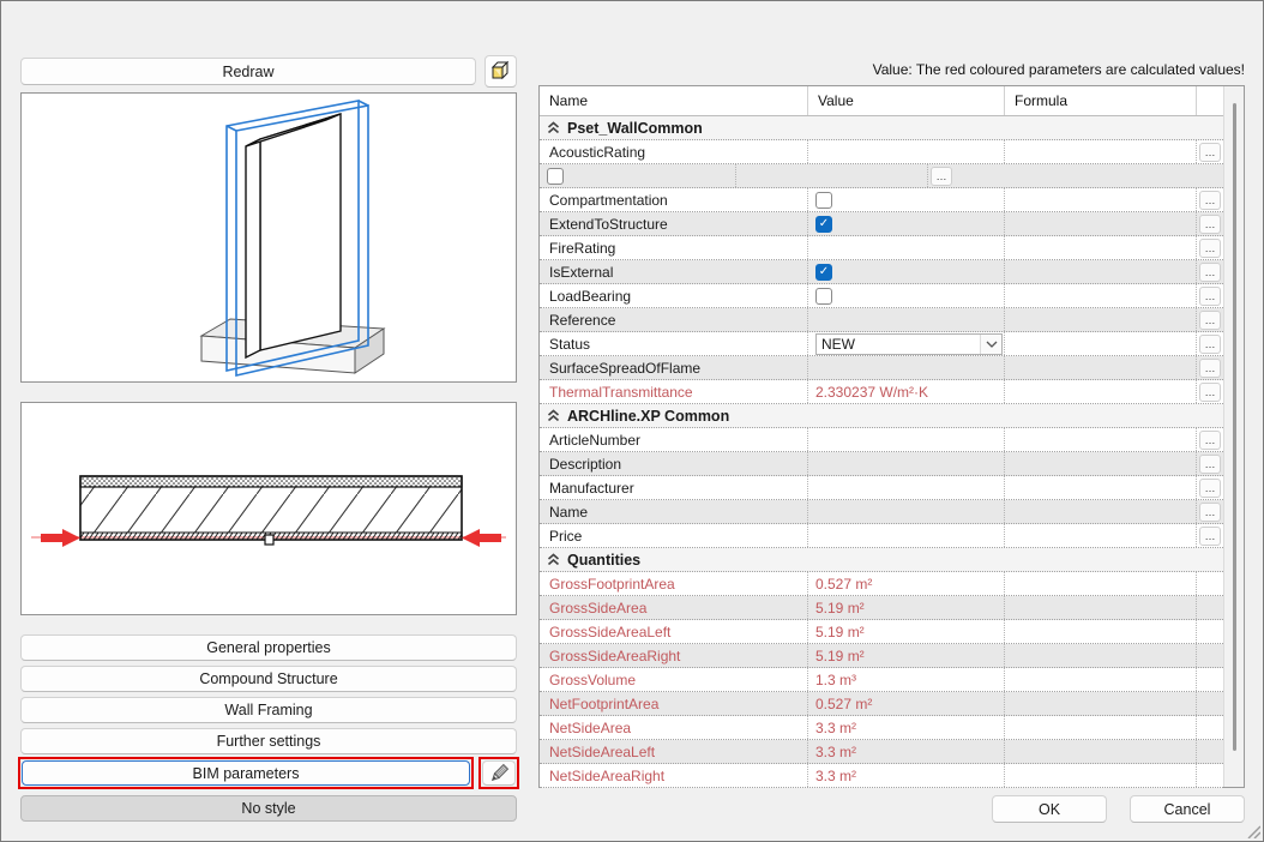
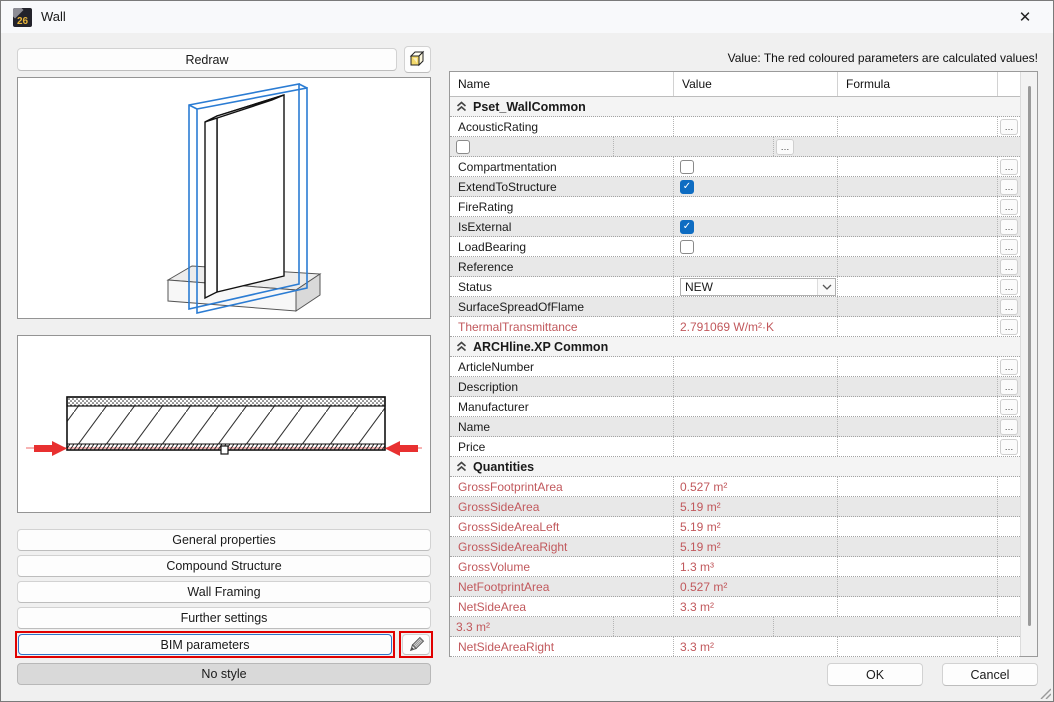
+ 26
+ Wall
+ ✕
  Redraw
  General properties
  Compound Structure
  Wall Framing
  Further settings
  BIM parameters
  No style
  Value: The red coloured parameters are calculated values!
  Name
  Value
  Formula
  Pset_WallCommon
  AcousticRating
  …
  …
  Compartmentation
  …
  ExtendToStructure
  ✓
  …
  FireRating
  …
  IsExternal
  ✓
  …
  LoadBearing
  …
  Reference
  …
  Status
  NEW
  …
  SurfaceSpreadOfFlame
  …
  ThermalTransmittance
- 2.330237 W/m²·K
+ 2.791069 W/m²·K
  …
  ARCHline.XP Common
  ArticleNumber
  …
  Description
  …
  Manufacturer
  …
  Name
  …
  Price
  …
  Quantities
  GrossFootprintArea
  0.527 m²
  GrossSideArea
  5.19 m²
  GrossSideAreaLeft
  5.19 m²
  GrossSideAreaRight
  5.19 m²
  GrossVolume
  1.3 m³
  NetFootprintArea
  0.527 m²
  NetSideArea
  3.3 m²
- NetSideAreaLeft
  3.3 m²
  NetSideAreaRight
  3.3 m²
  OK
  Cancel
